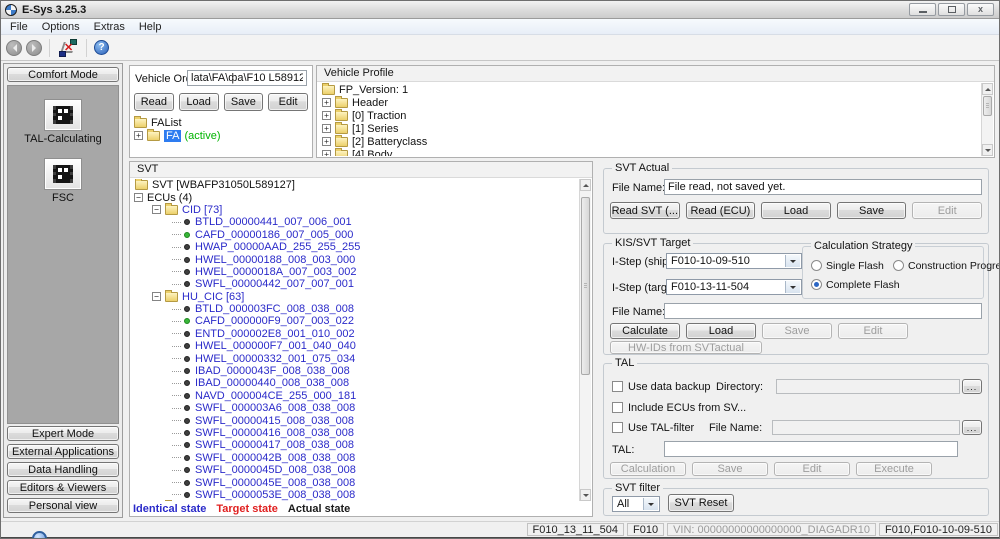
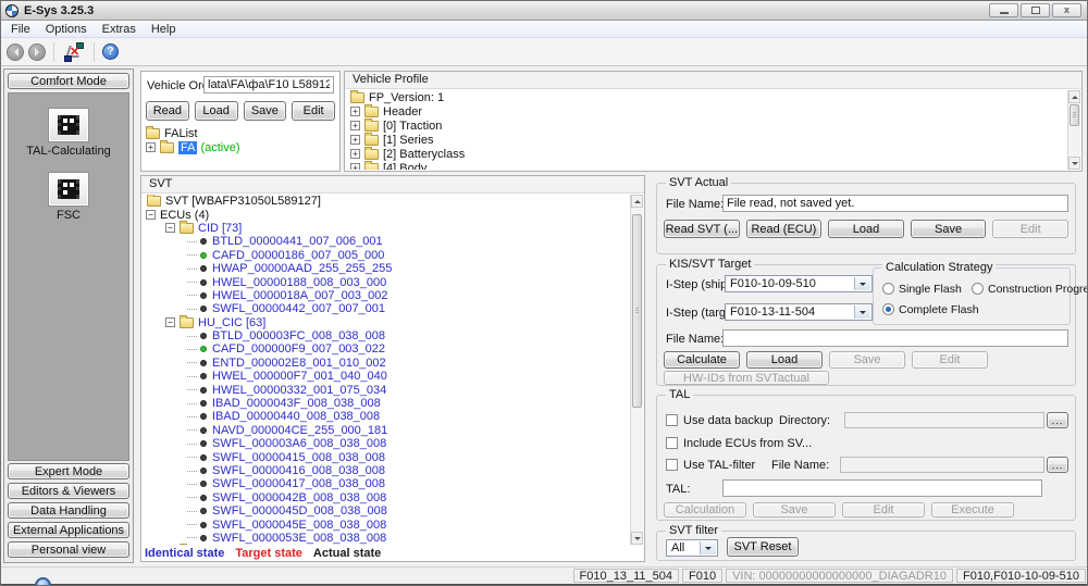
  E-Sys 3.25.3
  x
  File
  Options
  Extras
  Help
  ✕
  ?
  Comfort Mode
  TAL-Calculating
  FSC
  Expert Mode
- External Applications
+ Editors & Viewers
  Data Handling
- Editors & Viewers
+ External Applications
  Personal view
  Vehicle Or
  lata\FA\фa\F10 L58912
  Read
  Load
  Save
  Edit
  FAList
  +
  FA
  (active)
  Vehicle Profile
  FP_Version: 1
  +
  Header
  +
  [0] Traction
  +
  [1] Series
  +
  [2] Batteryclass
  +
  [4] Body
  SVT
  SVT [WBAFP31050L589127]
  −
  ECUs (4)
  −
  CID [73]
  BTLD_00000441_007_006_001
  CAFD_00000186_007_005_000
  HWAP_00000AAD_255_255_255
  HWEL_00000188_008_003_000
  HWEL_0000018A_007_003_002
  SWFL_00000442_007_007_001
  −
  HU_CIC [63]
  BTLD_000003FC_008_038_008
  CAFD_000000F9_007_003_022
  ENTD_000002E8_001_010_002
  HWEL_000000F7_001_040_040
  HWEL_00000332_001_075_034
  IBAD_0000043F_008_038_008
  IBAD_00000440_008_038_008
  NAVD_000004CE_255_000_181
  SWFL_000003A6_008_038_008
  SWFL_00000415_008_038_008
  SWFL_00000416_008_038_008
  SWFL_00000417_008_038_008
  SWFL_0000042B_008_038_008
  SWFL_0000045D_008_038_008
  SWFL_0000045E_008_038_008
  SWFL_0000053E_008_038_008
  Identical state
  Target state
  Actual state
  SVT Actual
  File Name
  File read, not saved yet.
  Read SVT (...
  Read (ECU)
  Load
  Save
  Edit
  KIS/SVT Target
  F010-10-09-510
  I-Step (targ
  F010-13-11-504
  Calculation Strategy
  Single Flash
  Construction Progre
  Complete Flash
  File Name
  Calculate
  Load
  Save
  Edit
  HW-IDs from SVTactual
  TAL
  Use data backup
  Directory:
  ...
  Include ECUs from SV...
  Use TAL-filter
  File Name:
  ...
  TAL:
  Calculation
  Save
  Edit
  Execute
  SVT filter
  All
  SVT Reset
  F010_13_11_504
  F010
  VIN: 00000000000000000_DIAGADR10
  F010,F010-10-09-510
